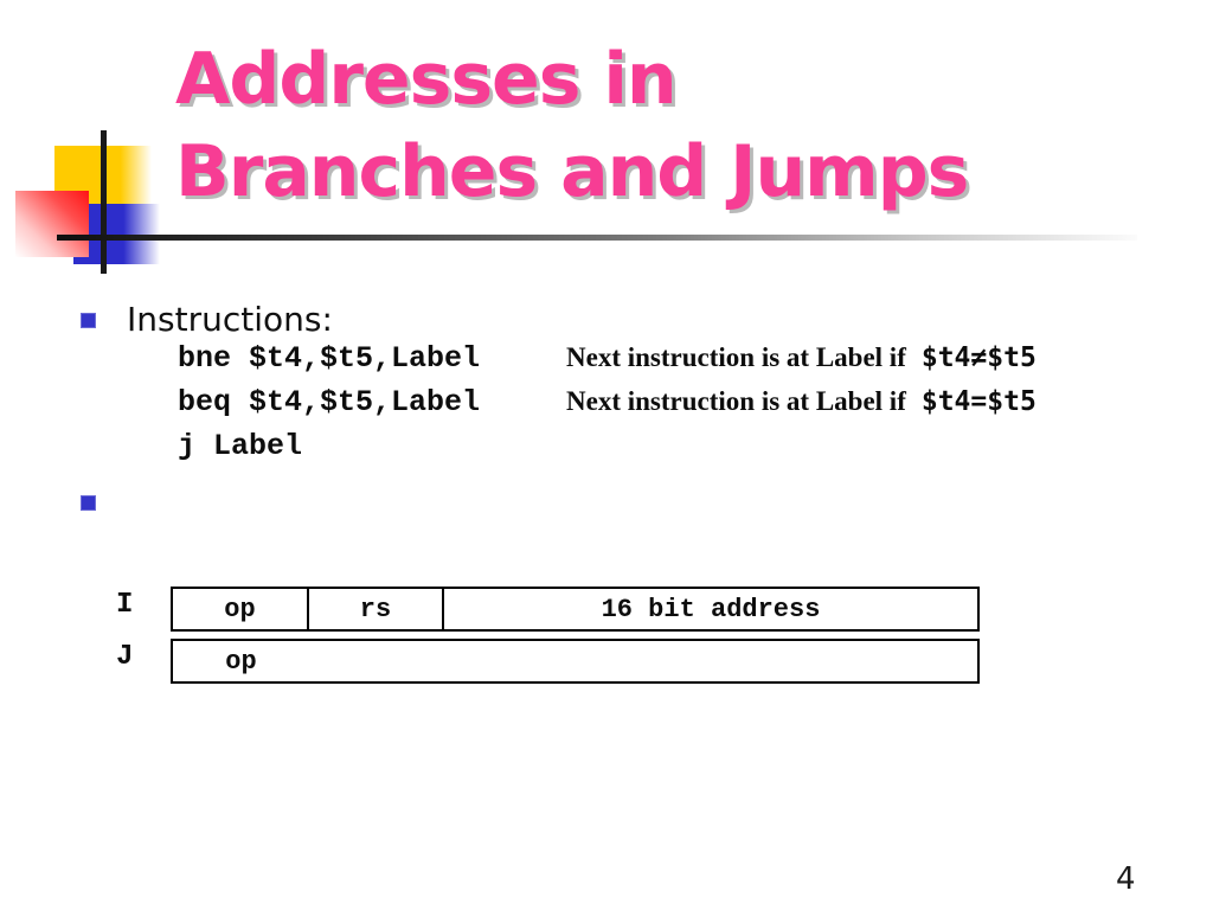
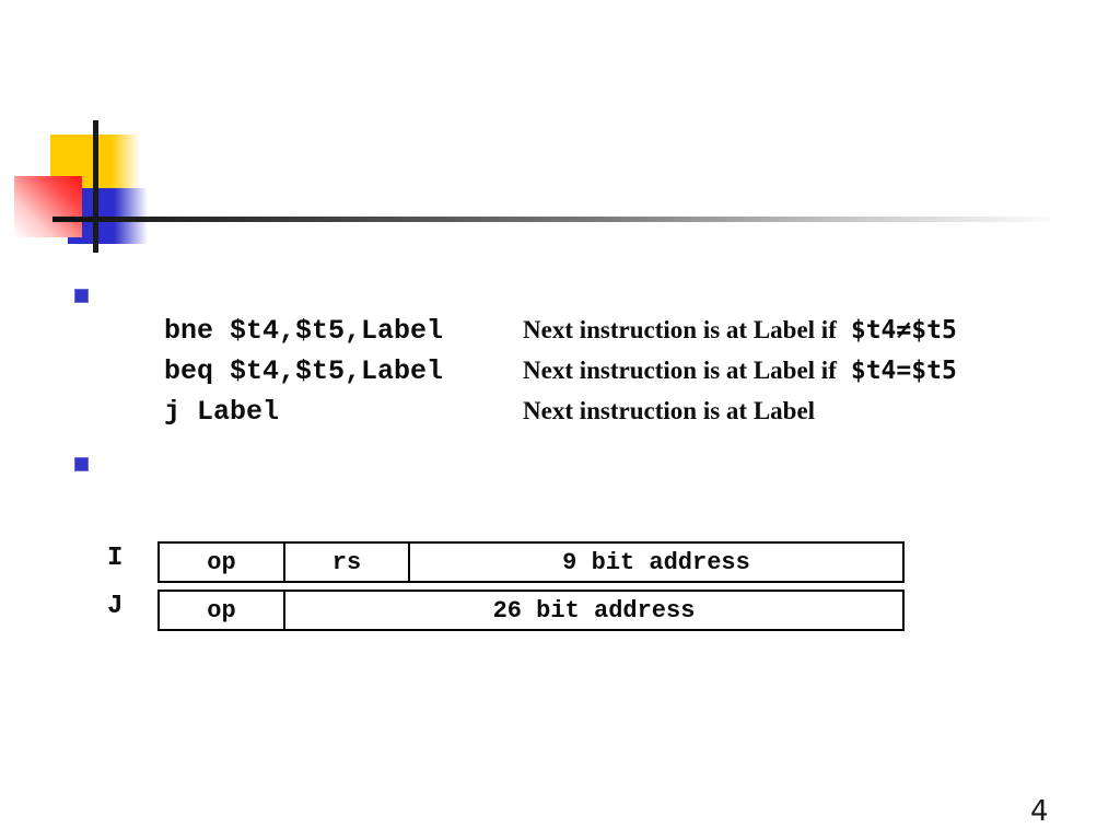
- Addresses in
- Branches and Jumps
- Instructions:
  bne $t4,$t5,Label
  Next instruction is at Label if
  $t4≠$t5
  beq $t4,$t5,Label
  Next instruction is at Label if
  $t4=$t5
  j Label
+ Next instruction is at Label
  I
  J
  op
  rs
- 16 bit address
+ 9 bit address
  op
+ 26 bit address
  4
